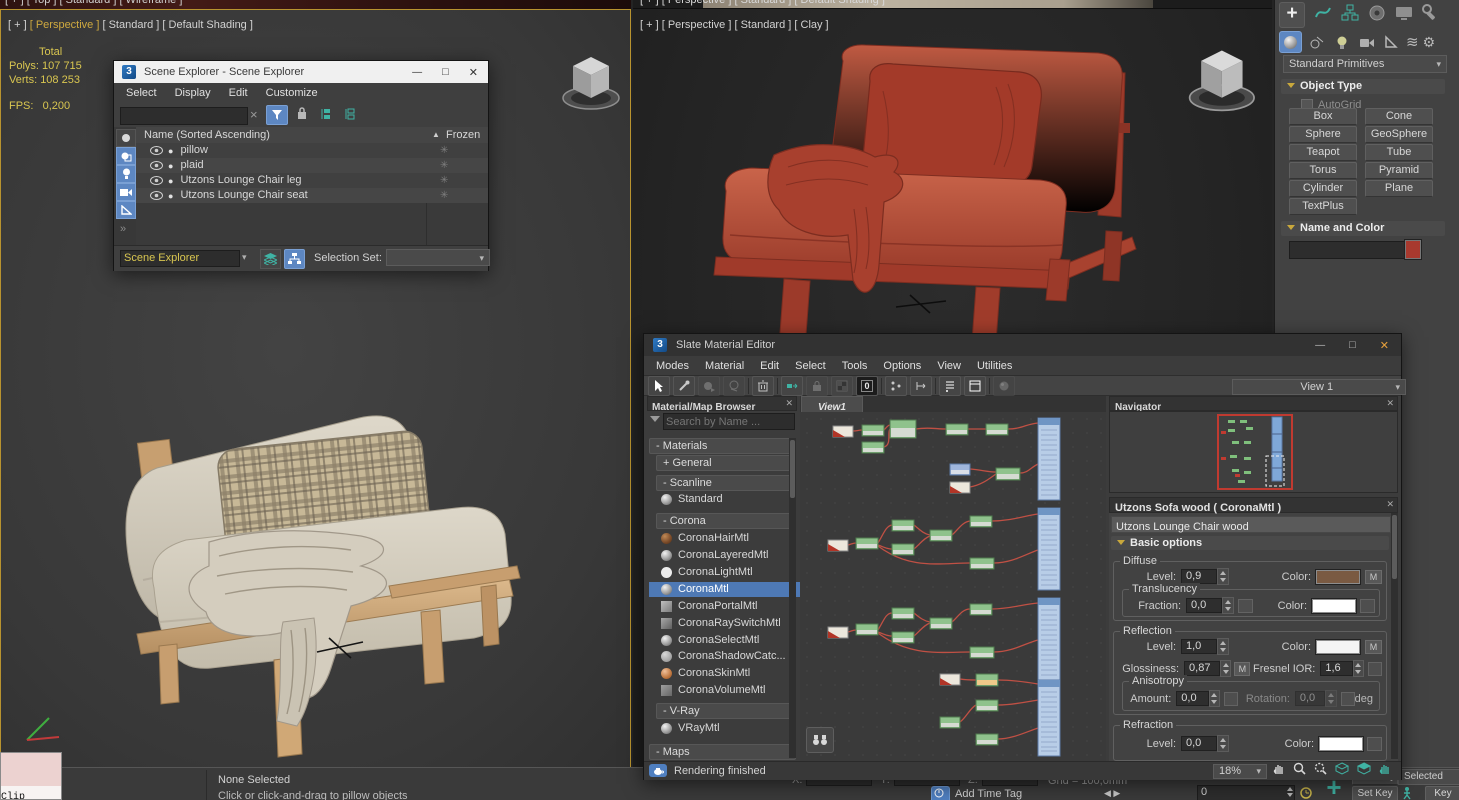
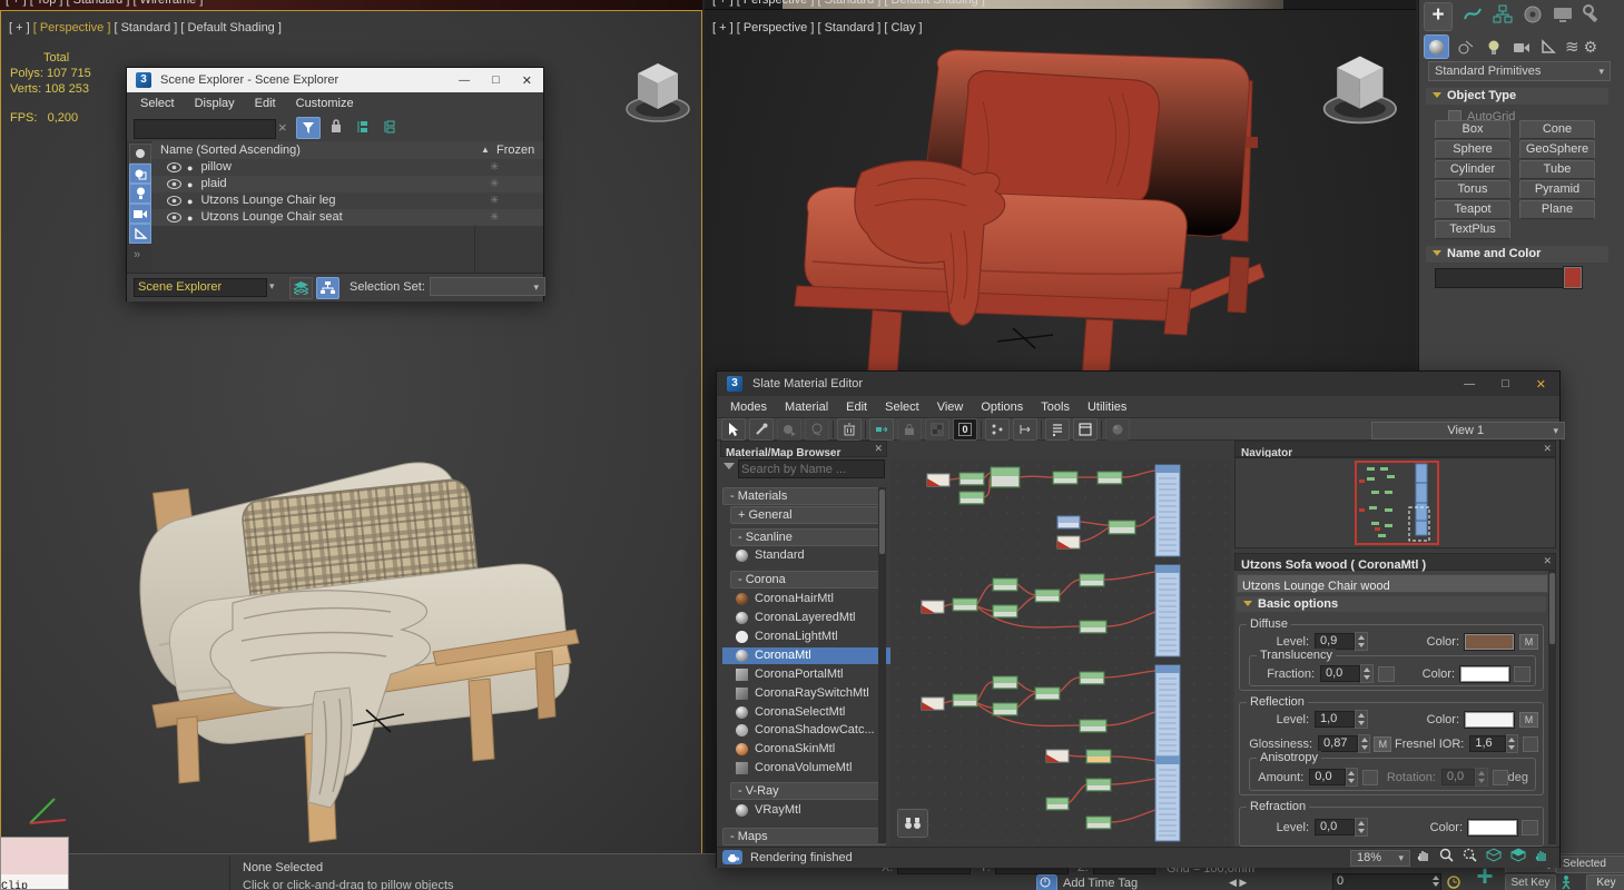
  [ + ] [ Top ] [ Standard ] [ Wireframe ]
  [ + ] [ Perspective ] [ Standard ] [ Default Shading ]
  [ + ] [ Perspective ] [ Standard ] [ Default Shading ]
  Total
  Polys: 107 715
  Verts: 108 253
  FPS: 0,200
  [ + ] [ Perspective ] [ Standard ] [ Clay ]
  +
  ≋
  ⚙
  Standard Primitives
  ▾
  Object Type
  AutoGrid
  Box
  Cone
  Sphere
  GeoSphere
- Teapot
+ Cylinder
  Tube
  Torus
  Pyramid
- Cylinder
+ Teapot
  Plane
  TextPlus
  Name and Color
  None Selected
  Click or click-and-drag to pillow objects
  X:
  Y:
  Z:
  Grid = 100,0mm
  Add Time Tag
  ◀ ▶
  0
  +
  Set Key
  Selected
  3
  Scene Explorer - Scene Explorer
  —
  □
  ✕
  Select
  Display
  Edit
  Customize
  ×
  »
  Name (Sorted Ascending)
  ▲
  Frozen
  ●
  pillow
  ✳
  ●
  plaid
  ✳
  ●
  Utzons Lounge Chair leg
  ✳
  ●
  Utzons Lounge Chair seat
  ✳
  Scene Explorer
  ▾
  Selection Set:
  ▾
  3
  Slate Material Editor
  —
  □
  ✕
  Modes
  Material
  Edit
  Select
- Tools
+ View
  Options
- View
+ Tools
  Utilities
  0
  View 1
  ▾
  Material/Map Browser
  ✕
  Search by Name ...
  - Materials
  + General
  - Scanline
  Standard
  - Corona
  CoronaHairMtl
  CoronaLayeredMtl
  CoronaLightMtl
  CoronaMtl
  CoronaPortalMtl
  CoronaRaySwitchMtl
  CoronaSelectMtl
  CoronaShadowCatc...
  CoronaSkinMtl
  CoronaVolumeMtl
  - V-Ray
  VRayMtl
  - Maps
- View1
  Navigator
  ✕
  Utzons Sofa wood ( CoronaMtl )
  ✕
  Utzons Lounge Chair wood
  Basic options
  Diffuse
  Level:
  0,9
  Color:
  M
  Translucency
  Fraction:
  0,0
  Color:
  Reflection
  Level:
  1,0
  Color:
  M
  Glossiness:
  0,87
  M
  Fresnel IOR:
  1,6
  Anisotropy
  Amount:
  0,0
  Rotation:
  0,0
  deg
  Refraction
  Level:
  0,0
  Color:
  Rendering finished
  18%
  ▾
